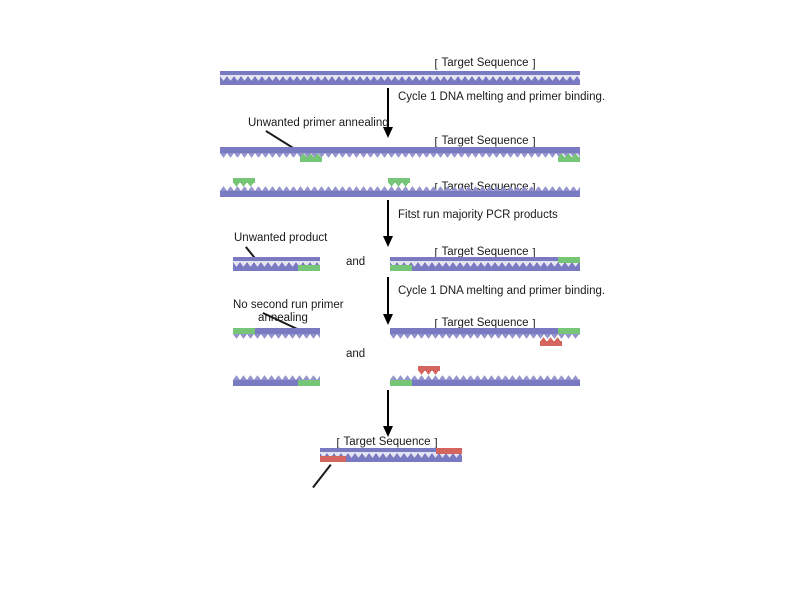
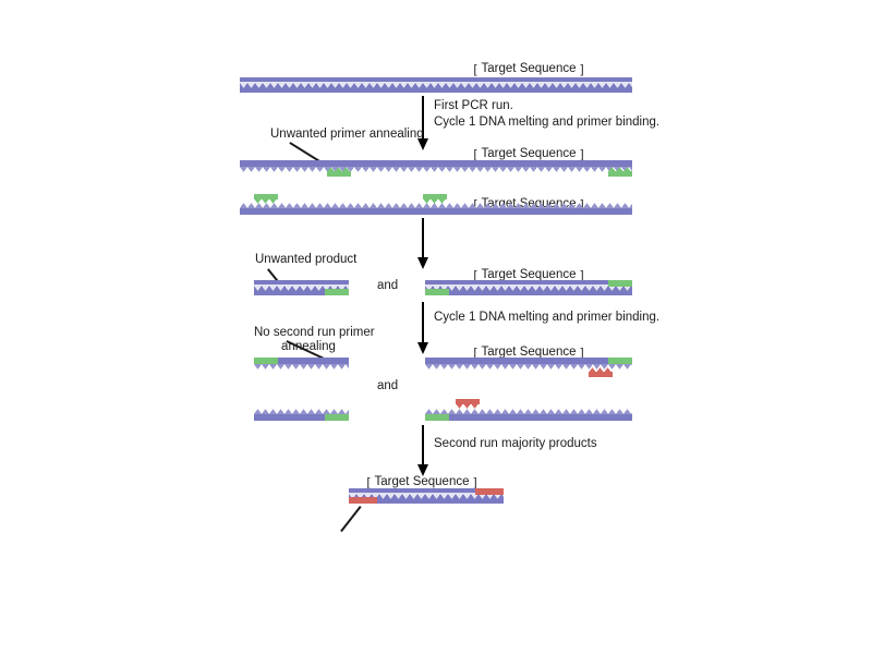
  [
  Target Sequence
  ]
+ First PCR run.
  Cycle 1 DNA melting and primer binding.
  Unwanted primer annealing
  [
  Target Sequence
  ]
- Fitst run majority PCR products
  Unwanted product
  [
  Target Sequence
  ]
  and
  Cycle 1 DNA melting and primer binding.
  No second run primer
  anealing
  [
  Target Sequence
  ]
  and
+ Second run majority products
  [
  Target Sequence
  ]
